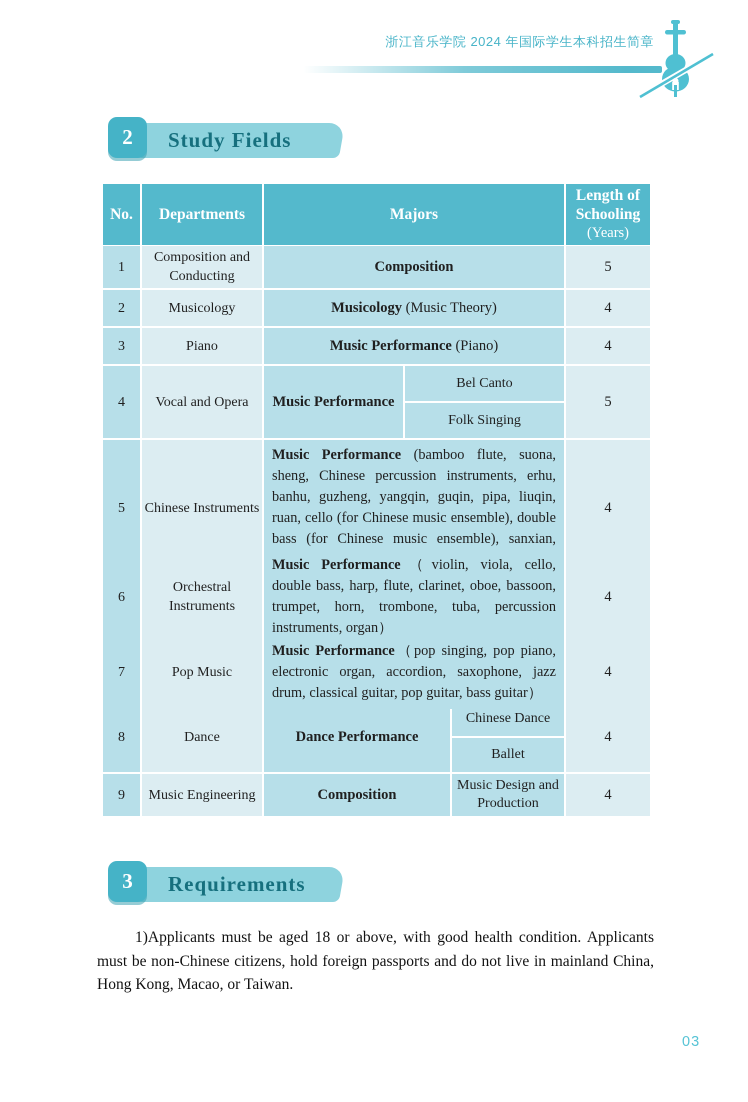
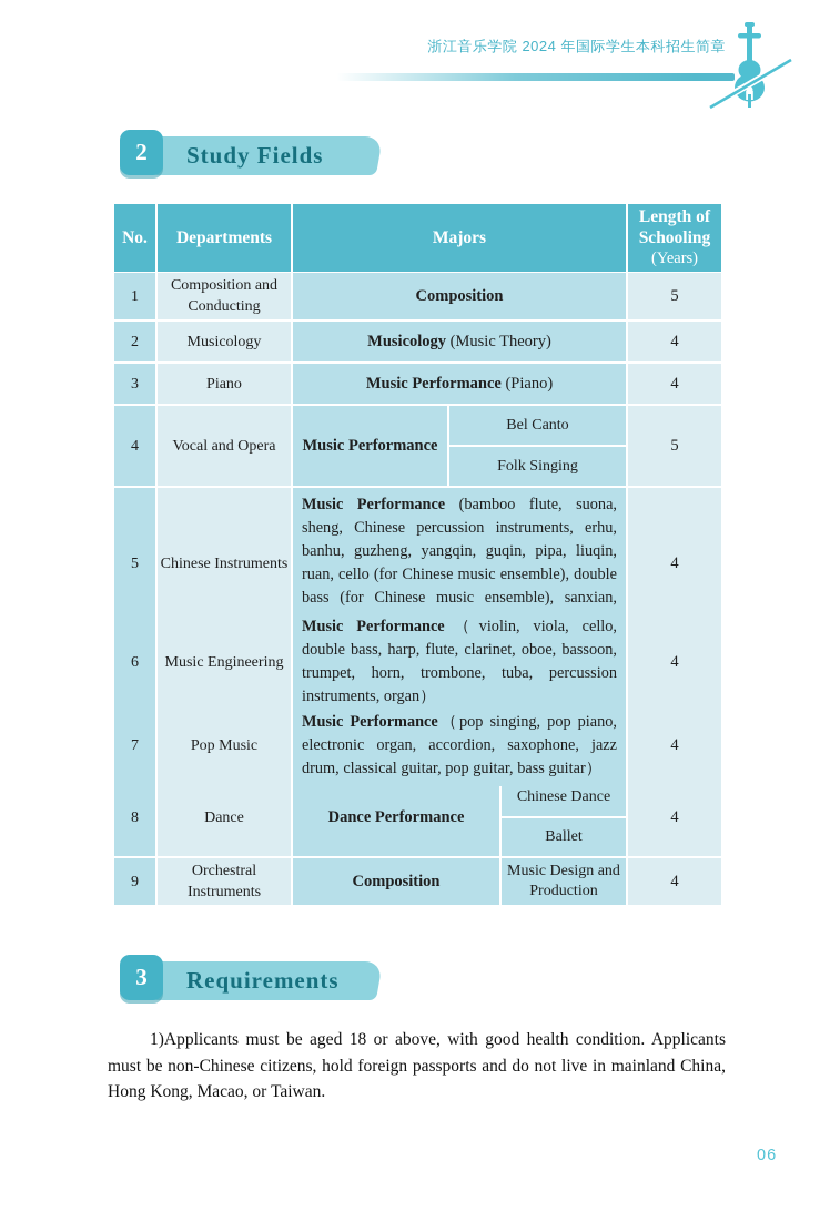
  浙江音乐学院 2024 年国际学生本科招生简章
  Study Fields
  2
  No.
  Departments
  Majors
  Length of
  Schooling
  (Years)
  1
  Composition and Conducting
  Composition
  5
  2
  Musicology
  Musicology (Music Theory)
  4
  3
  Piano
  Music Performance (Piano)
  4
  4
  Vocal and Opera
  Music Performance
  Bel Canto
  Folk Singing
  5
  5
  Chinese Instruments
  Music Performance (bamboo flute, suona, sheng, Chinese percussion instruments, erhu, banhu, guzheng, yangqin, guqin, pipa, liuqin, ruan, cello (for Chinese music ensemble), double bass (for Chinese music ensemble), sanxian,
  4
  6
- Orchestral Instruments
+ Music Engineering
  Music Performance（violin, viola, cello, double bass, harp, flute, clarinet, oboe, bassoon, trumpet, horn, trombone, tuba, percussion instruments, organ）
  4
  7
  Pop Music
  Music Performance（pop singing, pop piano, electronic organ, accordion, saxophone, jazz drum, classical guitar, pop guitar, bass guitar）
  4
  8
  Dance
  Dance Performance
  Chinese Dance
  Ballet
  4
  9
- Music Engineering
+ Orchestral Instruments
  Composition
  Music Design and Production
  4
  Requirements
  3
  1)Applicants must be aged 18 or above, with good health condition. Applicants must be non-Chinese citizens, hold foreign passports and do not live in mainland China, Hong Kong, Macao, or Taiwan.
- 03
+ 06
